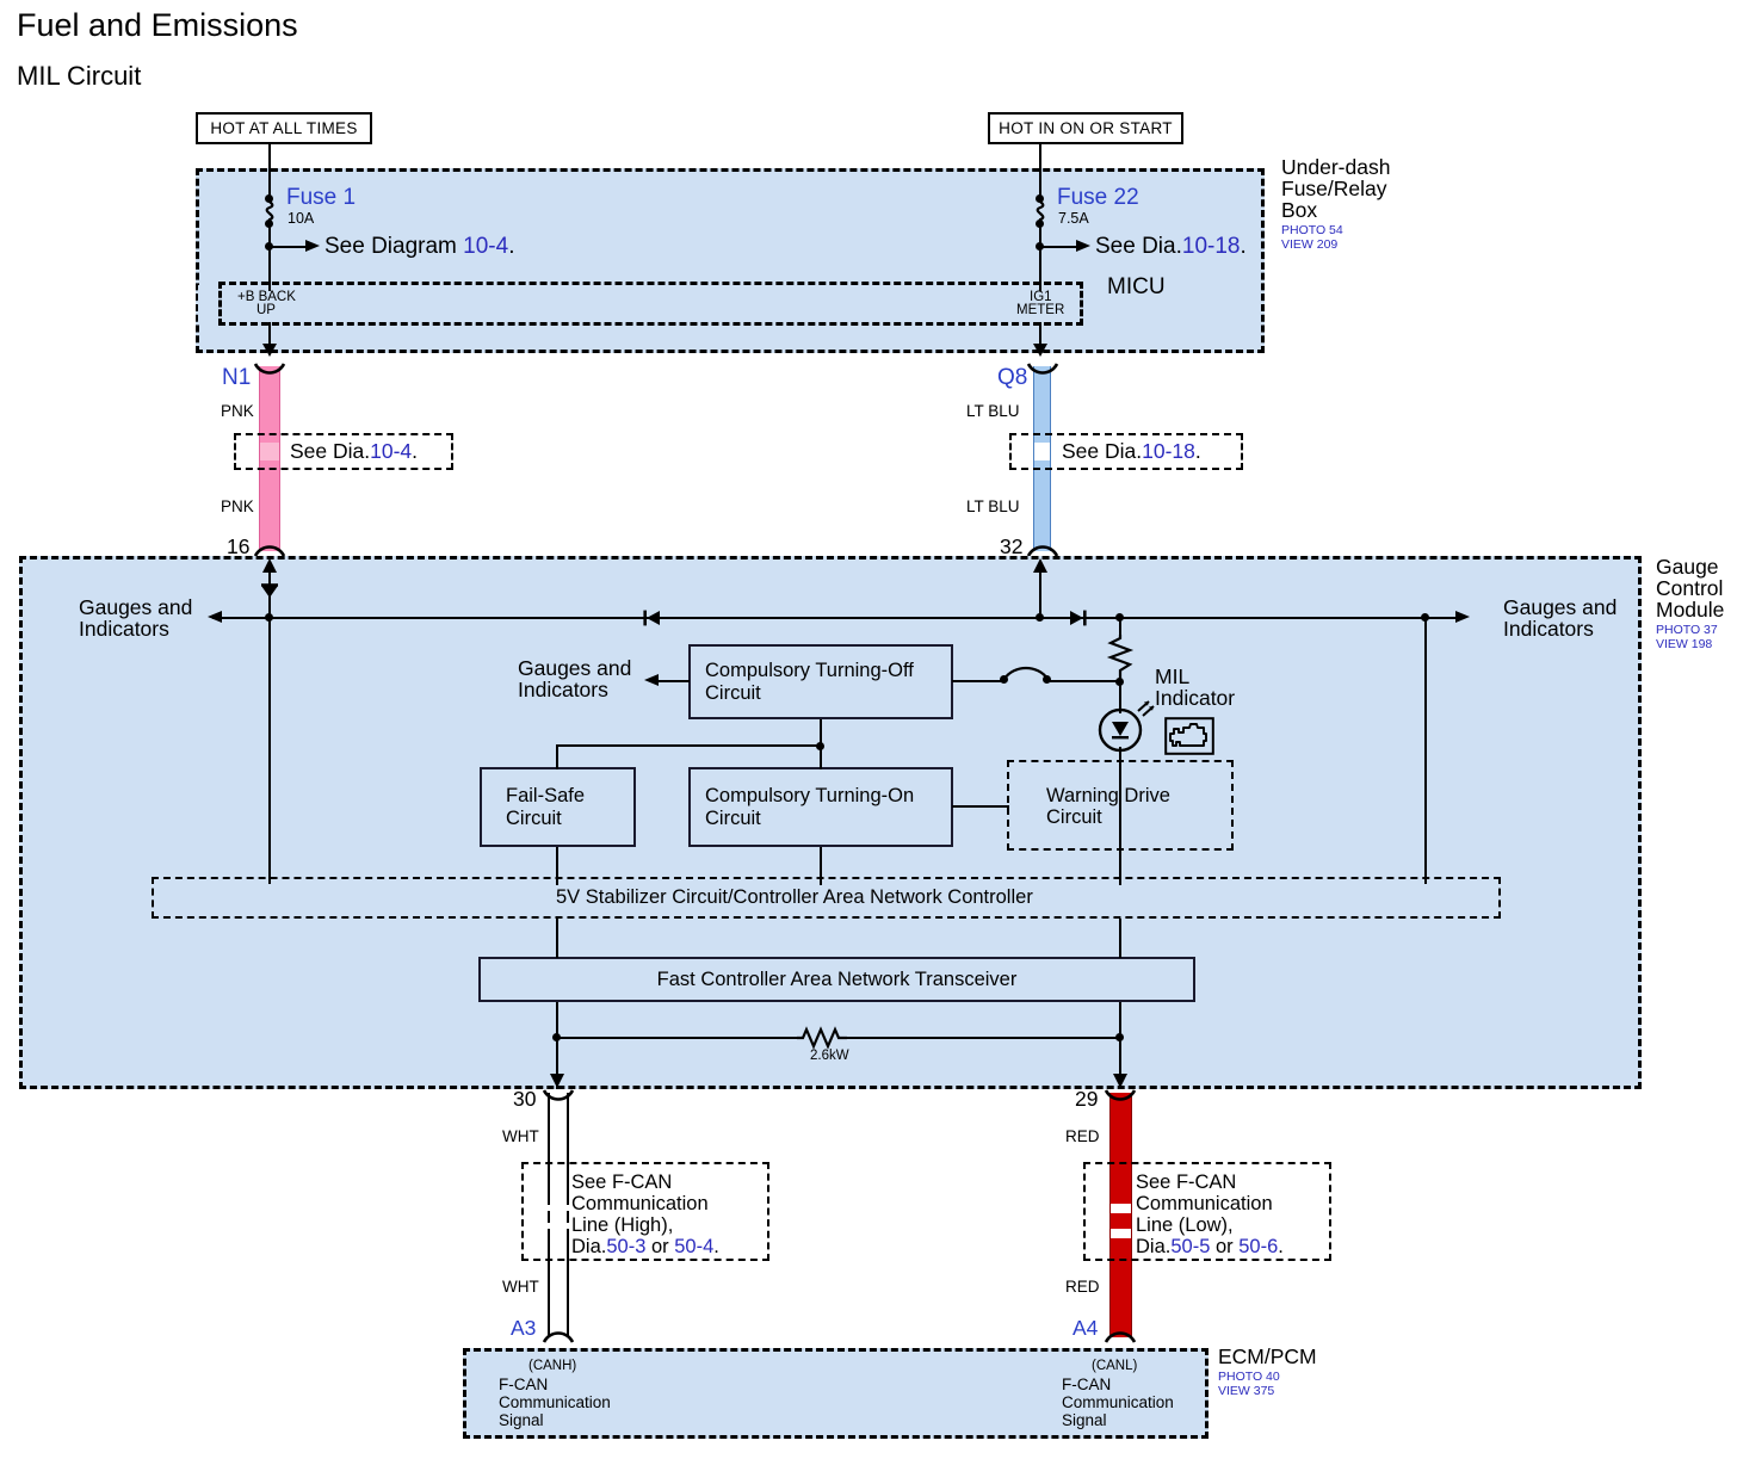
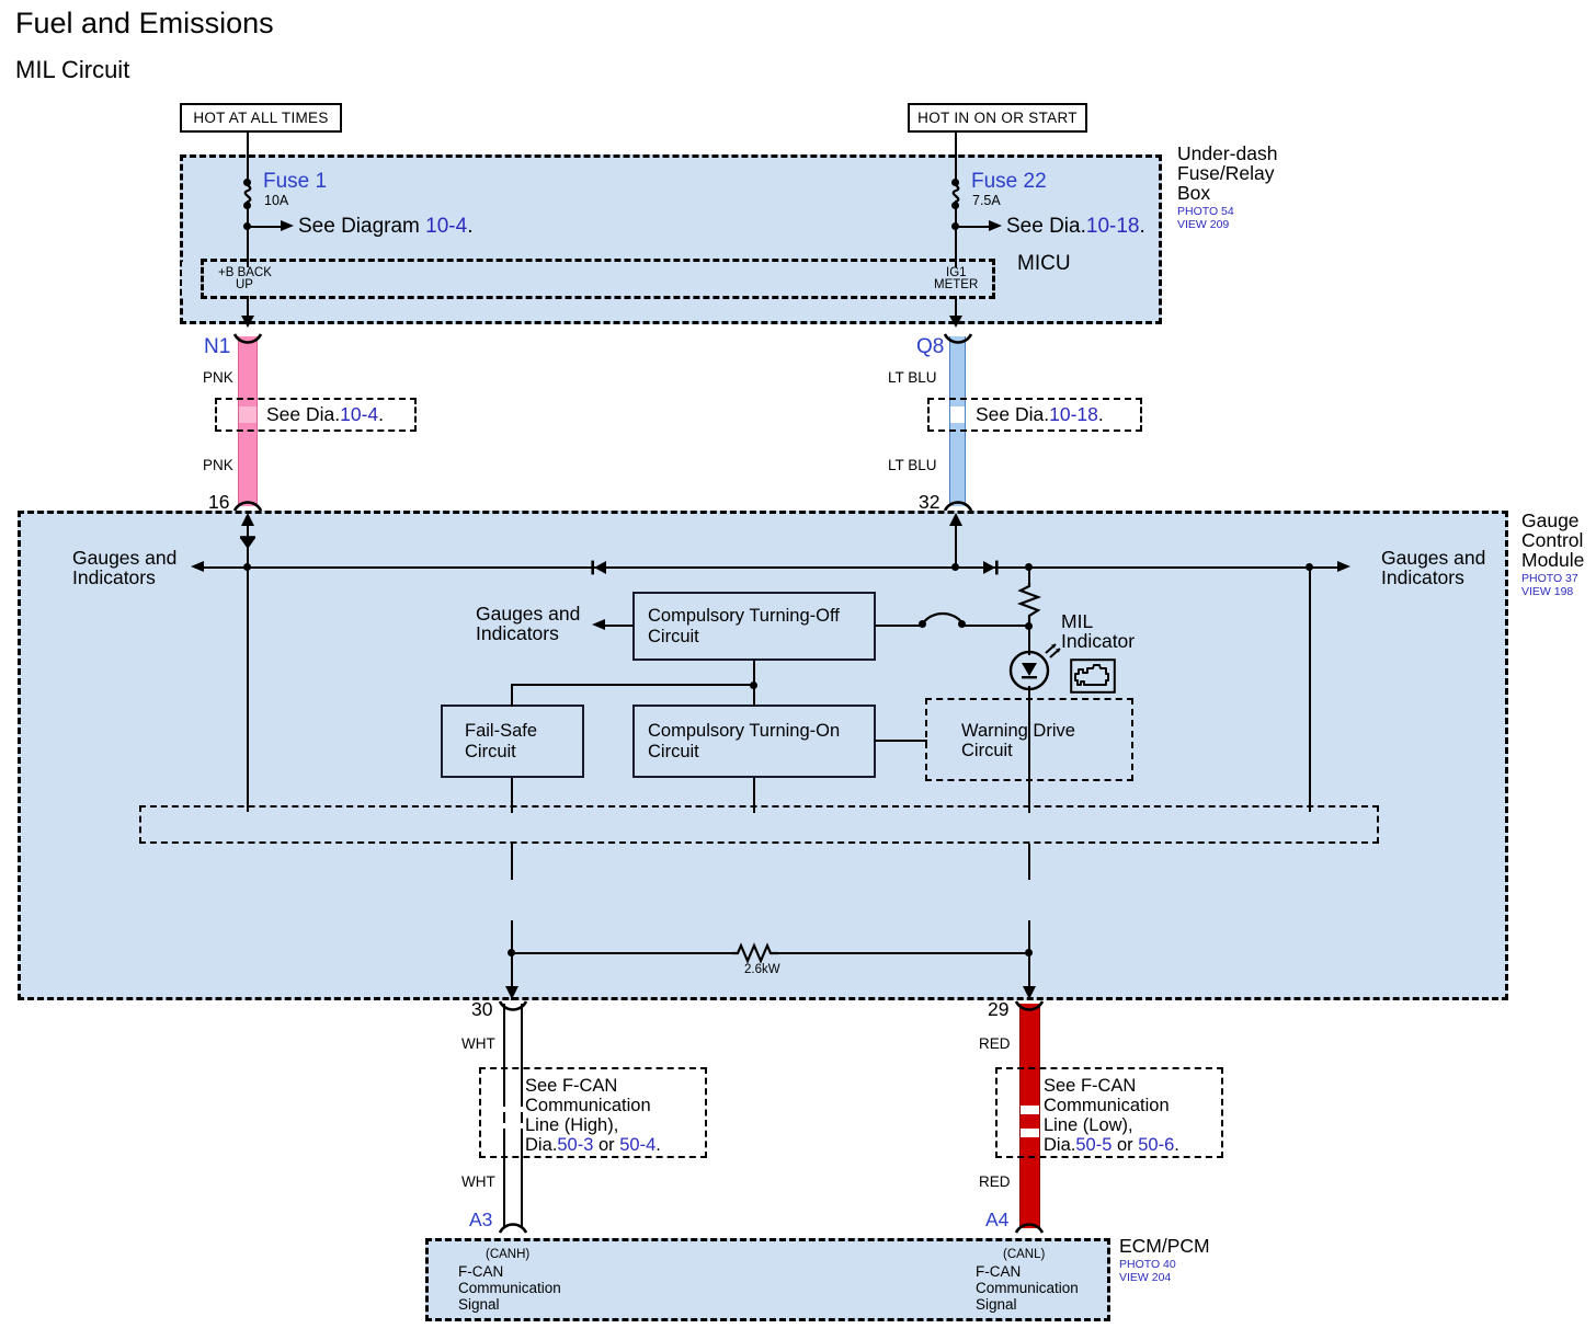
  Fuel and Emissions
  MIL Circuit
  HOT AT ALL TIMES
  HOT IN ON OR START
  MICU
  Under-dash
  Fuse/Relay
  Box
  PHOTO 54
  VIEW 209
  See Diagram 10-4.
  Fuse 1
  10A
  +B BACK
  UP
  See Dia.10-18.
  Fuse 22
  7.5A
  IG1
  METER
  N1
  PNK
  PNK
  16
  See Dia.10-4.
  Q8
  LT BLU
  LT BLU
  32
  See Dia.10-18.
  Gauge
  Control
  Module
  PHOTO 37
  VIEW 198
  Gauges and
  Indicators
  Gauges and
  Indicators
  MIL
  Indicator
  Compulsory Turning-Off
  Circuit
  Gauges and
  Indicators
  Fail-Safe
  Circuit
  Compulsory Turning-On
  Circuit
  Warning Drive
  Circuit
- 5V Stabilizer Circuit/Controller Area Network Controller
- Fast Controller Area Network Transceiver
  2.6kW
  30
  WHT
  WHT
  A3
  See F-CAN
  Communication
  Line (High),
  Dia.50-3 or 50-4.
  29
  RED
  RED
  A4
  See F-CAN
  Communication
  Line (Low),
  Dia.50-5 or 50-6.
  ECM/PCM
  PHOTO 40
- VIEW 375
+ VIEW 204
  (CANH)
  F-CAN
  Communication
  Signal
  (CANL)
  F-CAN
  Communication
  Signal
